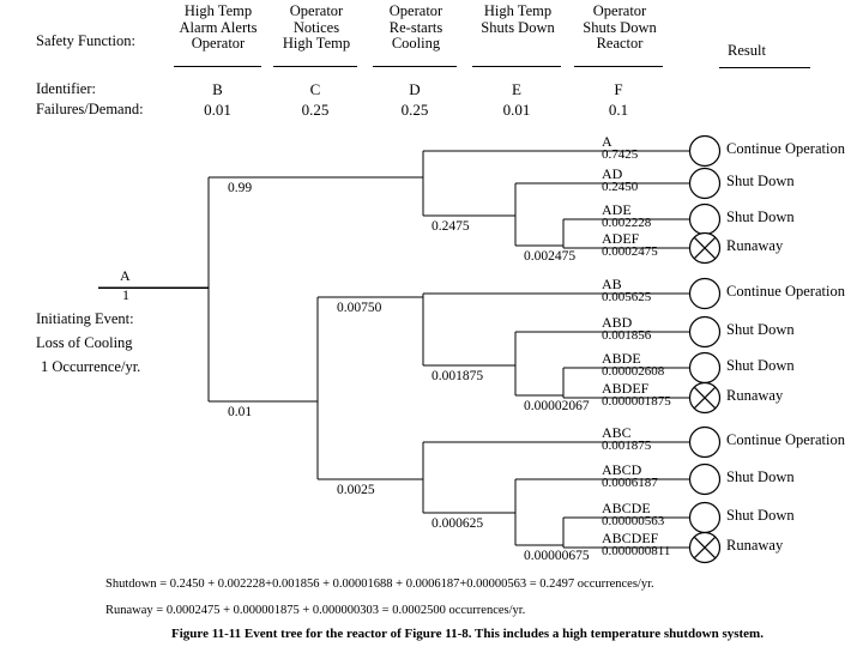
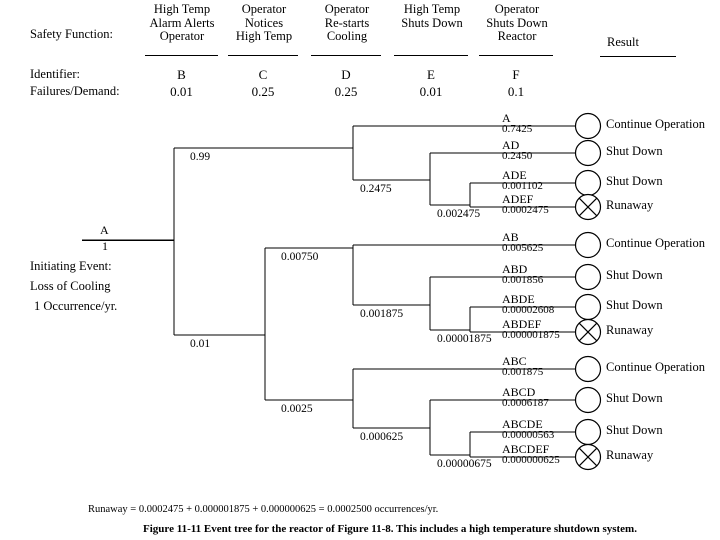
  Safety Function:
  High Temp
  Alarm Alerts
  Operator
  Operator
  Notices
  High Temp
  Operator
  Re-starts
  Cooling
  High Temp
  Shuts Down
  Operator
  Shuts Down
  Reactor
  Result
  Identifier:
  B
  C
  D
  E
  F
  Failures/Demand:
  0.01
  0.25
  0.25
  0.01
  0.1
  A
  1
  Initiating Event:
  Loss of Cooling
  1 Occurrence/yr.
  0.99
  0.01
  0.00750
  0.0025
  0.2475
  0.001875
  0.000625
  0.002475
- 0.00002067
+ 0.00001875
  0.00000675
  A
  0.7425
  Continue Operation
  AD
  0.2450
  Shut Down
  ADE
- 0.002228
+ 0.001102
  Shut Down
  ADEF
  0.0002475
  Runaway
  AB
  0.005625
  Continue Operation
  ABD
  0.001856
  Shut Down
  ABDE
  0.00002608
  Shut Down
  ABDEF
  0.000001875
  Runaway
  ABC
  0.001875
  Continue Operation
  ABCD
  0.0006187
  Shut Down
  ABCDE
  0.00000563
  Shut Down
  ABCDEF
- 0.000000811
+ 0.000000625
  Runaway
- Shutdown = 0.2450 + 0.002228+0.001856 + 0.00001688 + 0.0006187+0.00000563 = 0.2497 occurrences/yr.
- Runaway = 0.0002475 + 0.000001875 + 0.000000303 = 0.0002500 occurrences/yr.
+ Runaway = 0.0002475 + 0.000001875 + 0.000000625 = 0.0002500 occurrences/yr.
  Figure 11-11 Event tree for the reactor of Figure 11-8. This includes a high temperature shutdown system.
